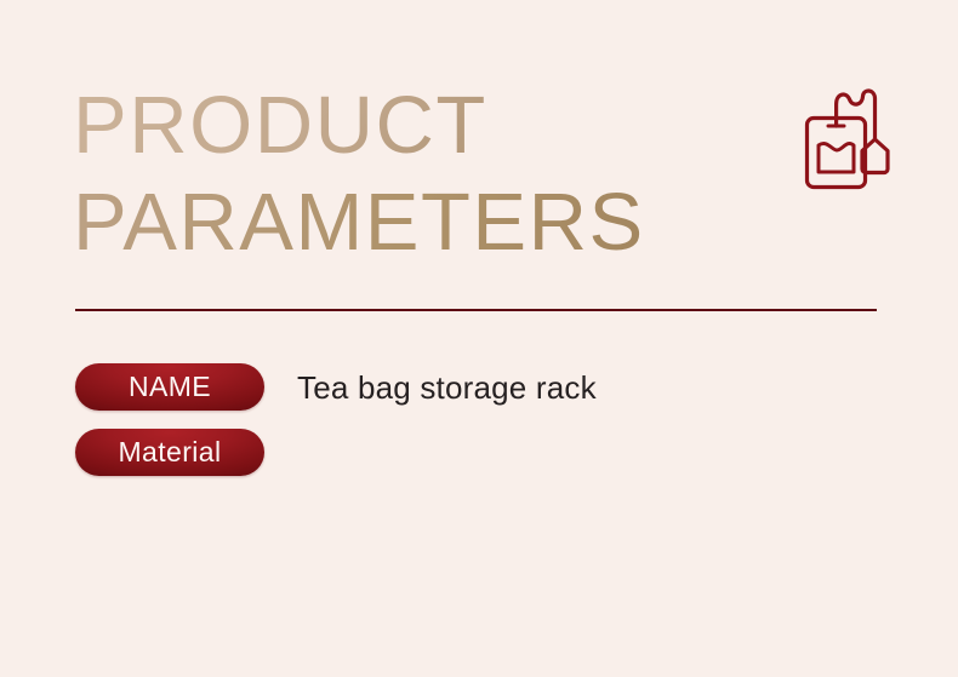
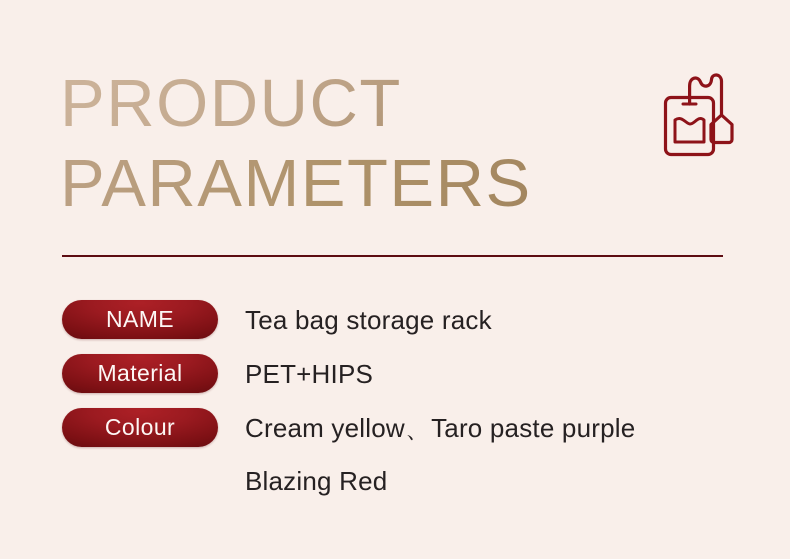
  PRODUCT
  PARAMETERS
  NAME
  Tea bag storage rack
  Material
+ PET+HIPS
+ Colour
+ Cream yellow、Taro paste purple
+ Blazing Red
